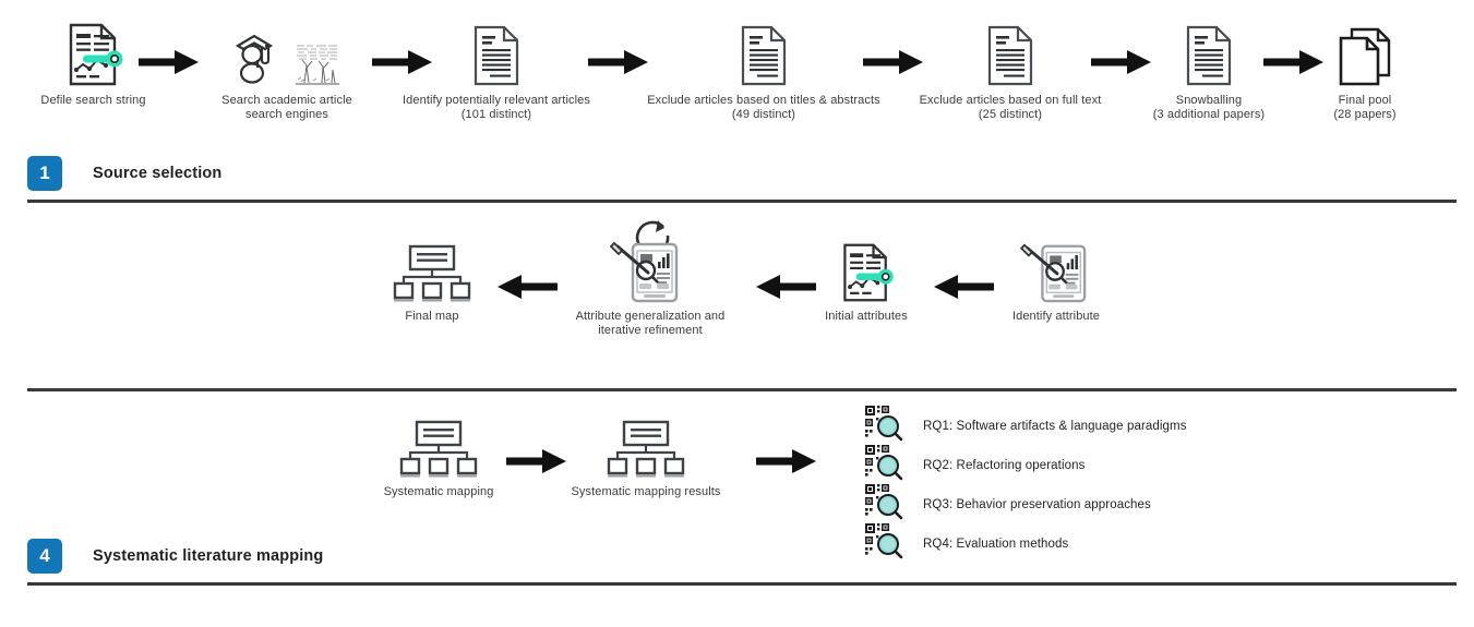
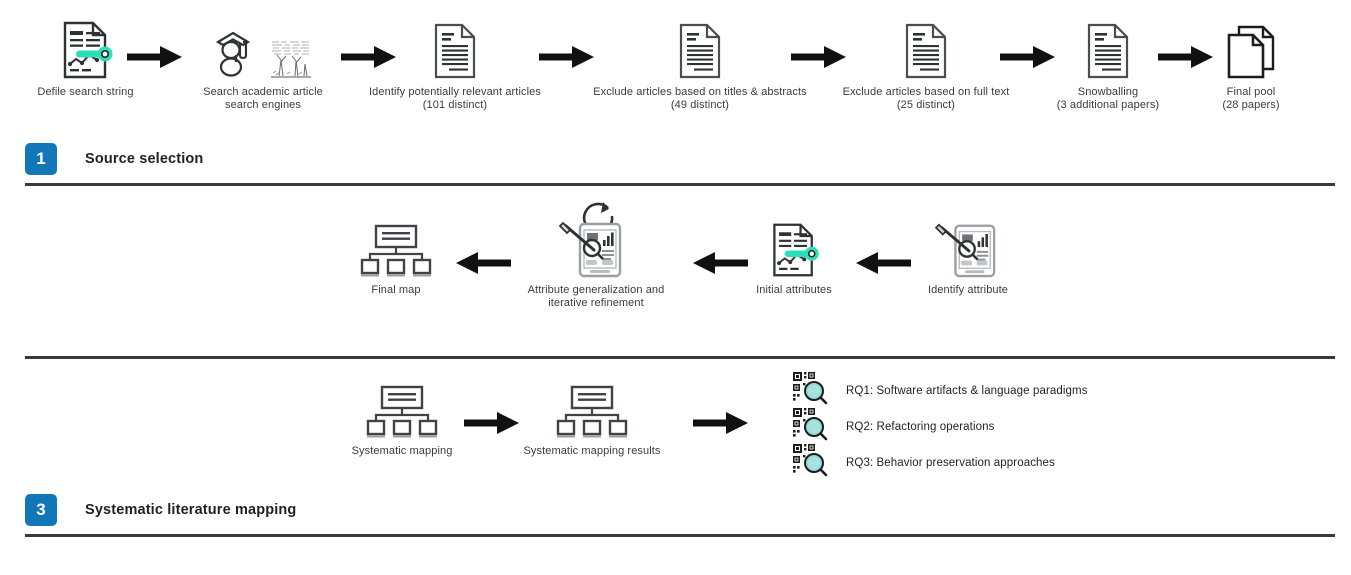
  Defile search string
  Search academic article
  search engines
  Identify potentially relevant articles
  (101 distinct)
  Exclude articles based on titles & abstracts
  (49 distinct)
  Exclude articles based on full text
  (25 distinct)
  Snowballing
  (3 additional papers)
  Final pool
  (28 papers)
  1
  Source selection
  Final map
  Attribute generalization and
  iterative refinement
  Initial attributes
  Identify attribute
  Systematic mapping
  Systematic mapping results
  RQ1: Software artifacts & language paradigms
  RQ2: Refactoring operations
  RQ3: Behavior preservation approaches
- RQ4: Evaluation methods
- 4
+ 3
  Systematic literature mapping
